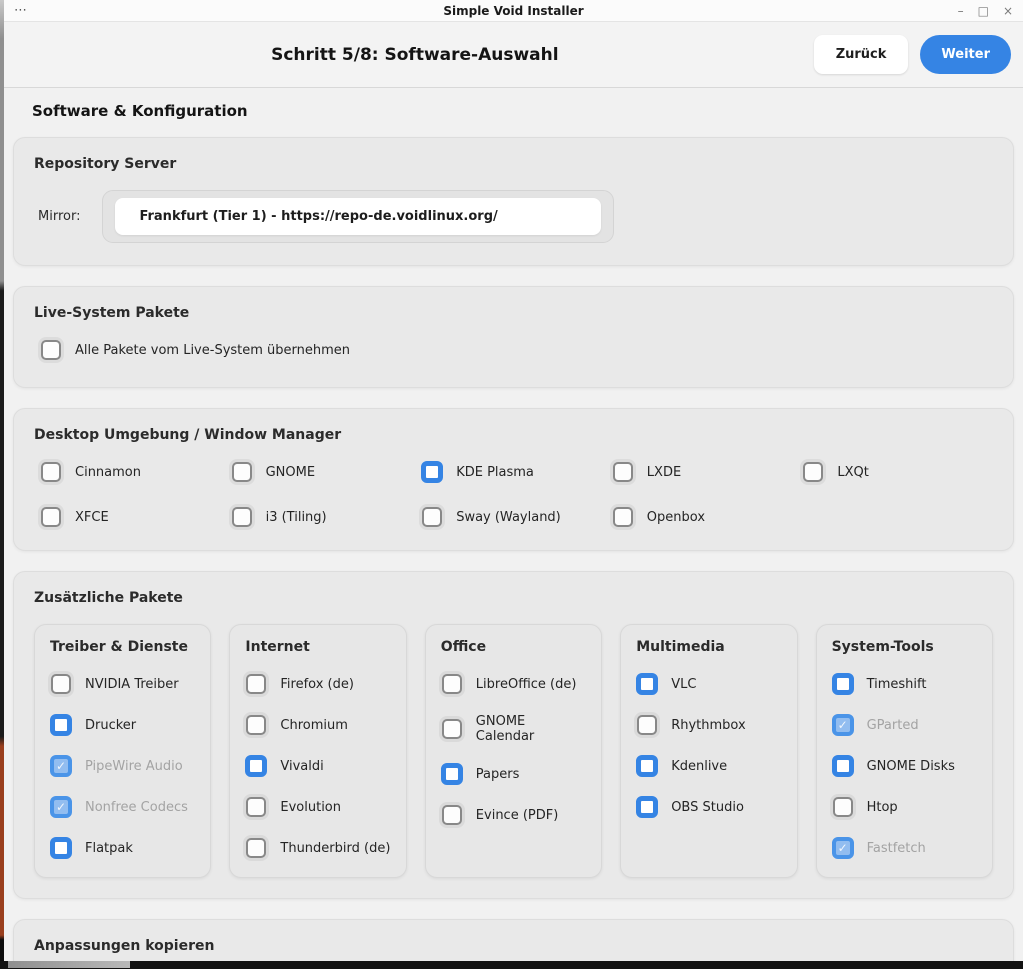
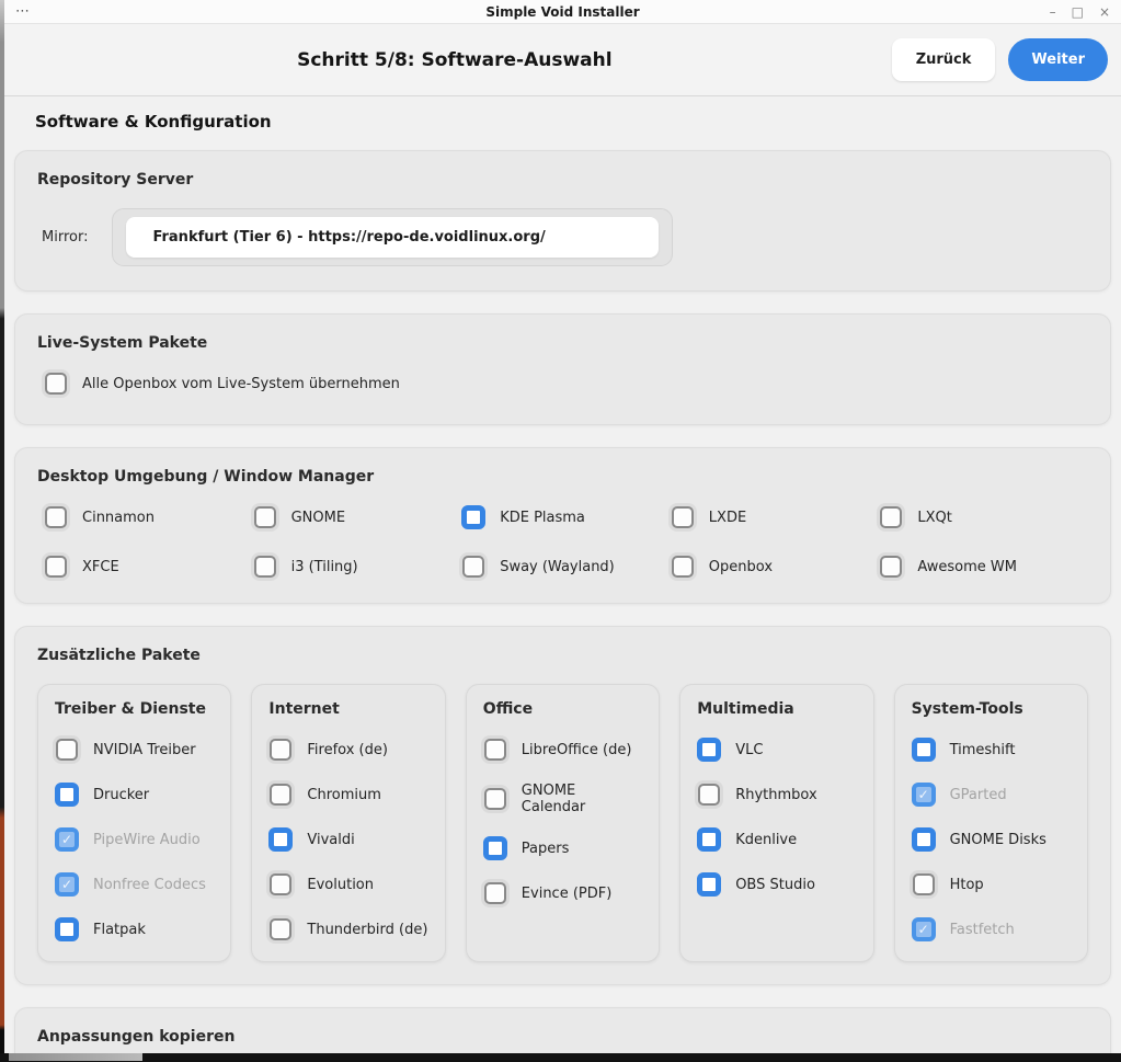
  ⋯
  Simple Void Installer
  –
  □
  ×
  Schritt 5/8: Software-Auswahl
  Zurück
  Weiter
  Software & Konfiguration
  Repository Server
  Mirror:
- Frankfurt (Tier 1) - https://repo-de.voidlinux.org/
+ Frankfurt (Tier 6) - https://repo-de.voidlinux.org/
  Live-System Pakete
- Alle Pakete vom Live-System übernehmen
+ Alle Openbox vom Live-System übernehmen
  Desktop Umgebung / Window Manager
  Cinnamon
  GNOME
  KDE Plasma
  LXDE
  LXQt
  XFCE
  i3 (Tiling)
  Sway (Wayland)
  Openbox
+ Awesome WM
  Zusätzliche Pakete
  Treiber & Dienste
  NVIDIA Treiber
  Drucker
  ✓
  PipeWire Audio
  ✓
  Nonfree Codecs
  Flatpak
  Internet
  Firefox (de)
  Chromium
  Vivaldi
  Evolution
  Thunderbird (de)
  Office
  LibreOffice (de)
  GNOME Calendar
  Papers
  Evince (PDF)
  Multimedia
  VLC
  Rhythmbox
  Kdenlive
  OBS Studio
  System-Tools
  Timeshift
  ✓
  GParted
  GNOME Disks
  Htop
  ✓
  Fastfetch
  Anpassungen kopieren
